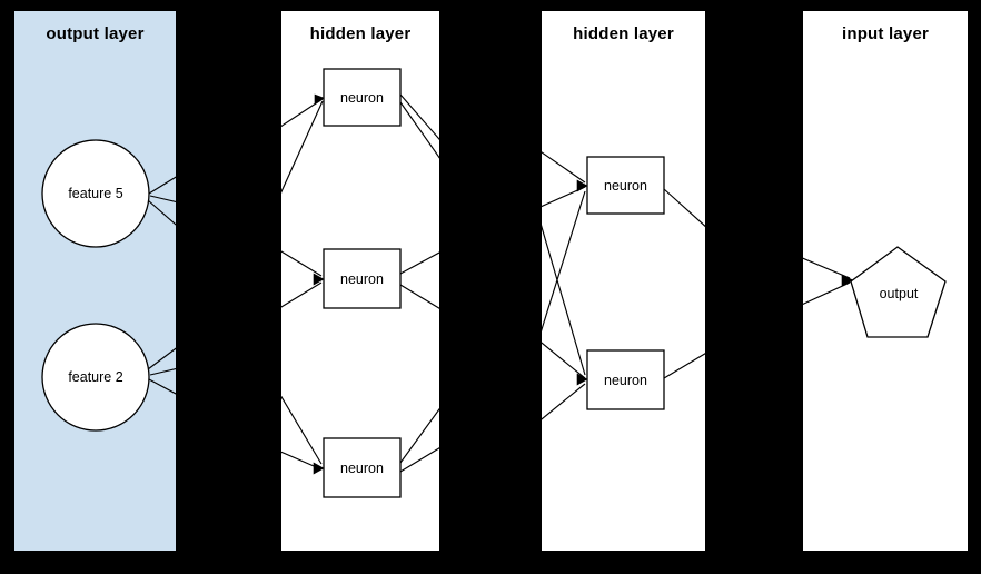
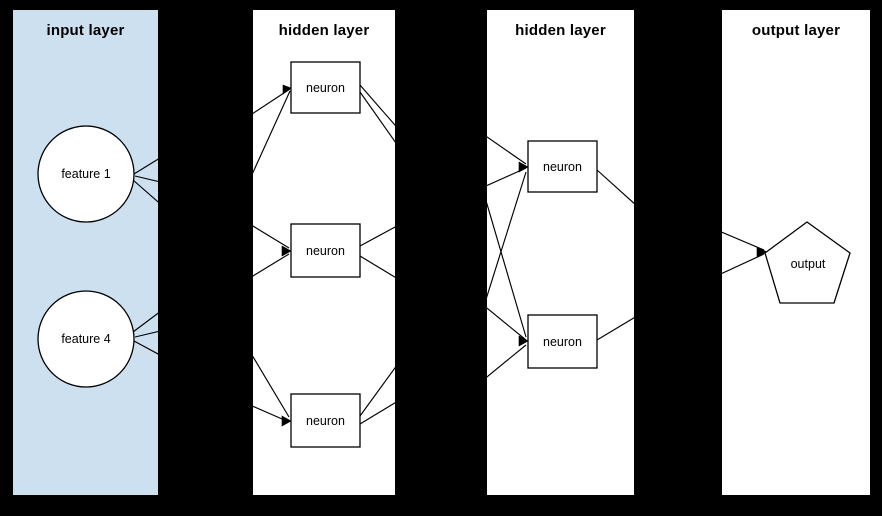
- output layer
+ input layer
- feature 5
+ feature 1
- feature 2
+ feature 4
  hidden layer
  neuron
  neuron
  neuron
  hidden layer
  neuron
  neuron
- input layer
+ output layer
  output
